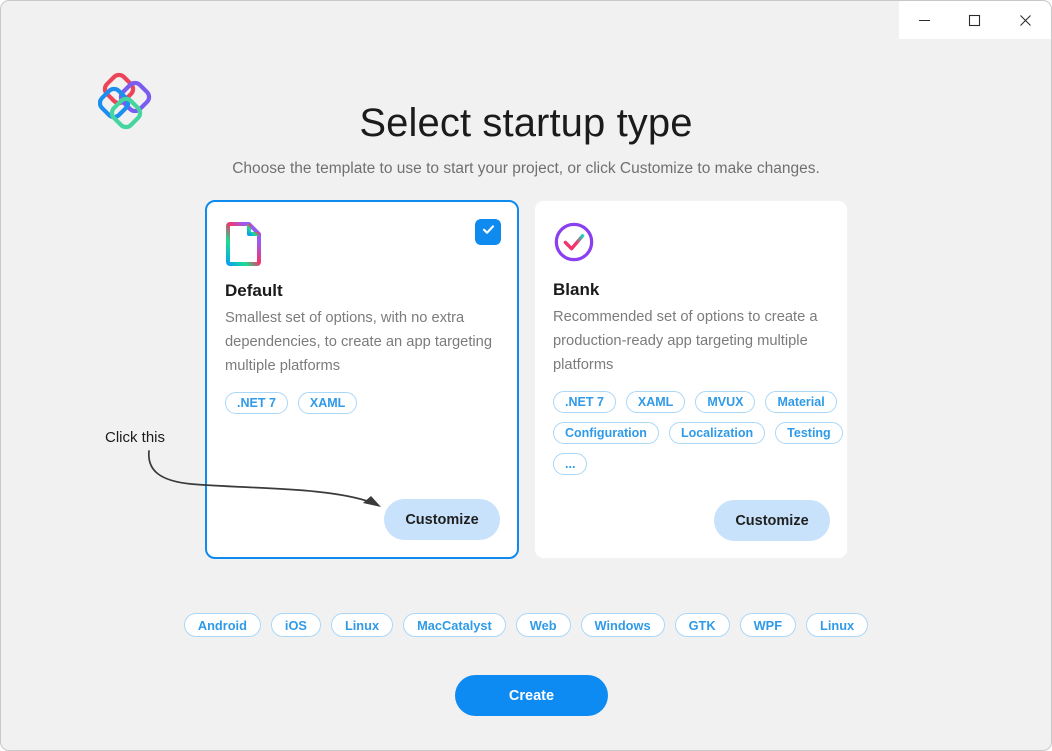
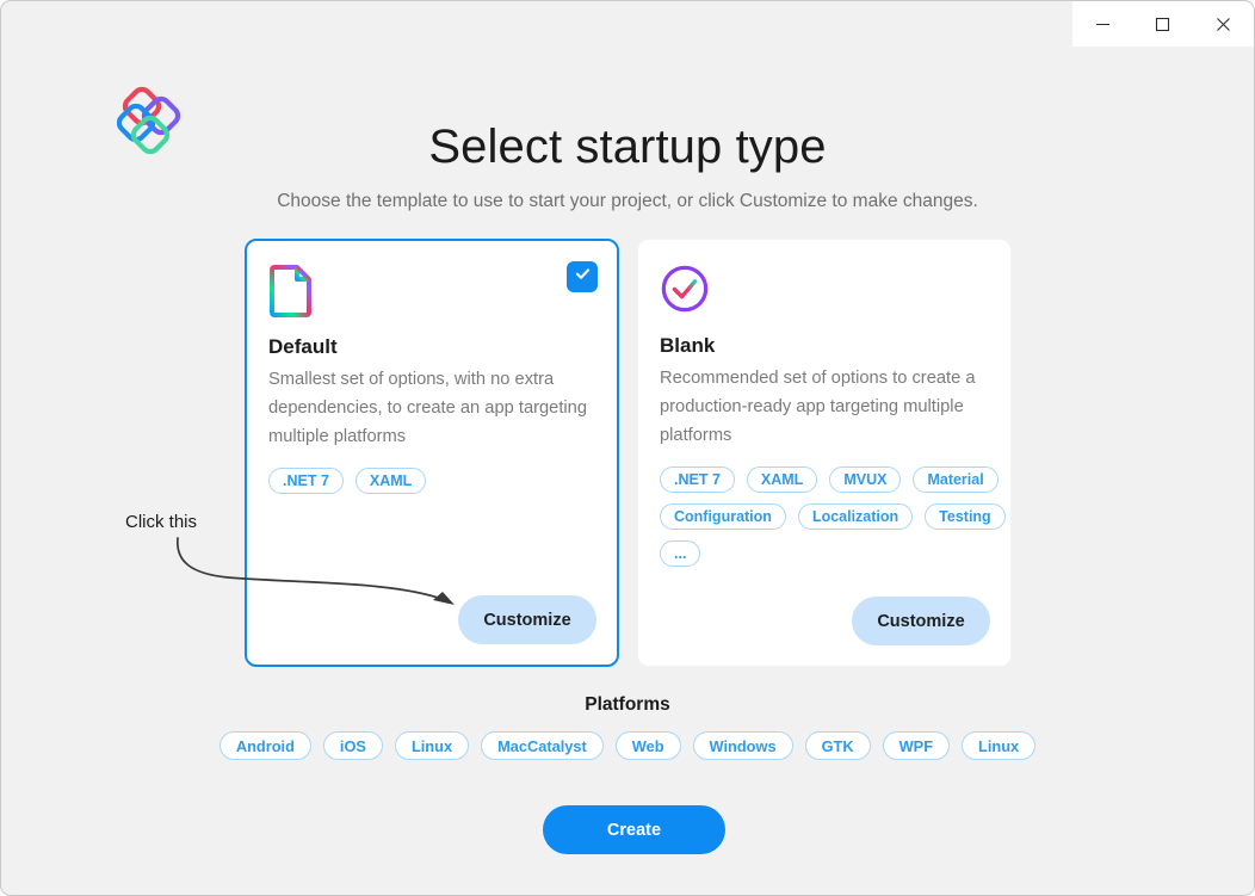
  Select startup type
  Choose the template to use to start your project, or click Customize to make changes.
  Default
  Smallest set of options, with no extra dependencies, to create an app targeting multiple platforms
  .NET 7
  XAML
  Customize
  Blank
  Recommended set of options to create a production-ready app targeting multiple platforms
  .NET 7
  XAML
  MVUX
  Material
  Configuration
  Localization
  Testing
  ...
  Customize
  Click this
+ Platforms
  Android
  iOS
  Linux
  MacCatalyst
  Web
  Windows
  GTK
  WPF
  Linux
  Create
